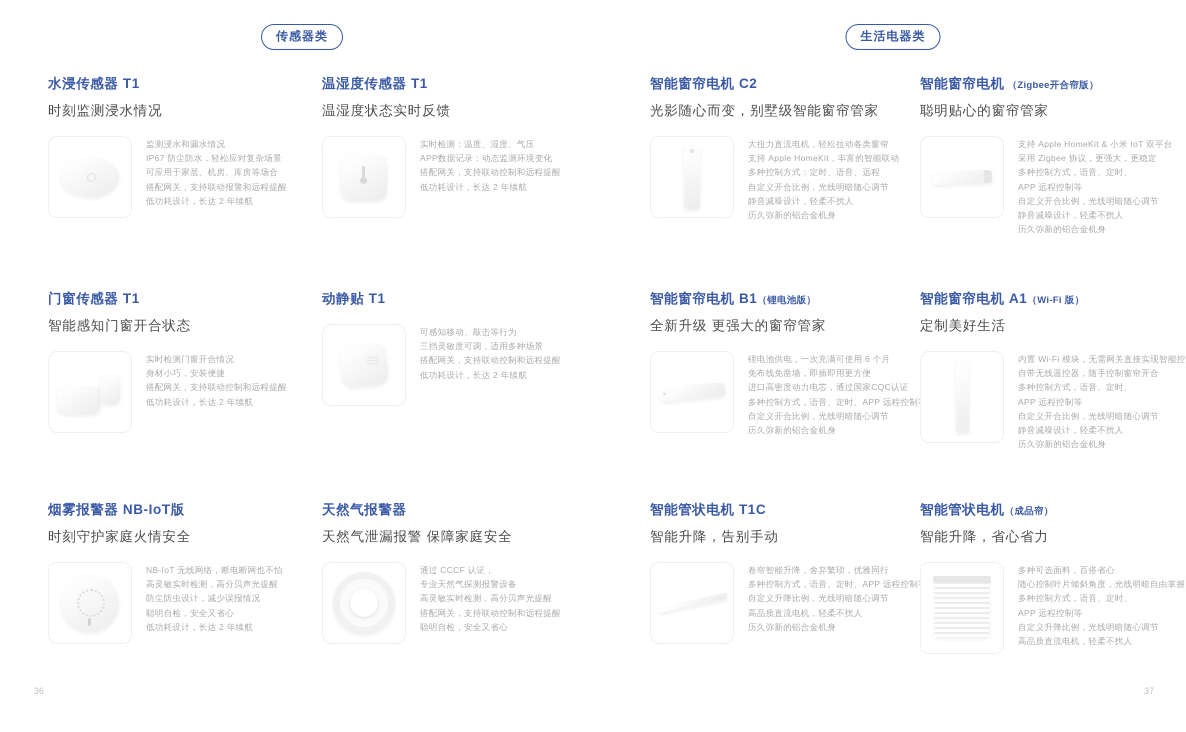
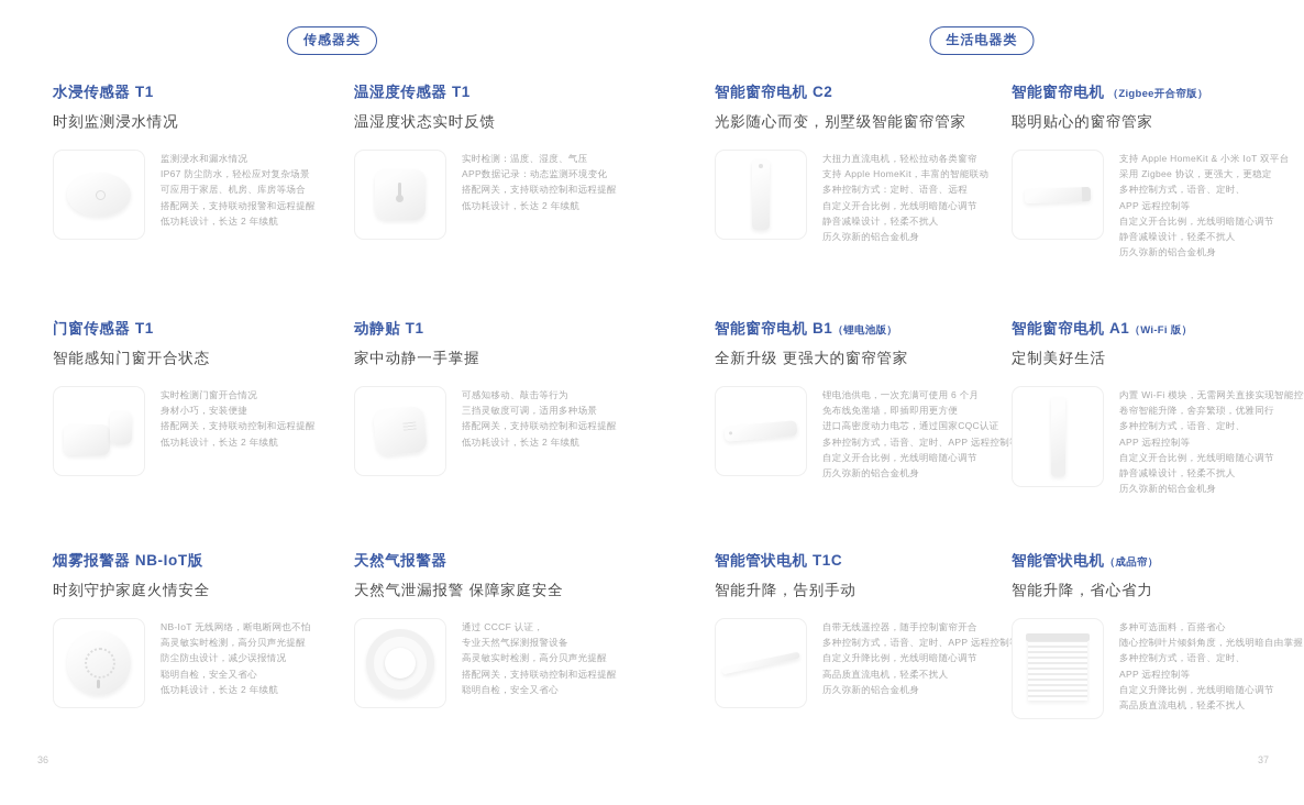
  传感器类
  生活电器类
  水浸传感器 T1
  时刻监测浸水情况
  监测浸水和漏水情况
  IP67 防尘防水，轻松应对复杂场景
  可应用于家居、机房、库房等场合
  搭配网关，支持联动报警和远程提醒
  低功耗设计，长达 2 年续航
  温湿度传感器 T1
  温湿度状态实时反馈
  实时检测：温度、湿度、气压
  APP数据记录：动态监测环境变化
  搭配网关，支持联动控制和远程提醒
  低功耗设计，长达 2 年续航
  门窗传感器 T1
  智能感知门窗开合状态
  实时检测门窗开合情况
  身材小巧，安装便捷
  搭配网关，支持联动控制和远程提醒
  低功耗设计，长达 2 年续航
  动静贴 T1
+ 家中动静一手掌握
  可感知移动、敲击等行为
  三挡灵敏度可调，适用多种场景
  搭配网关，支持联动控制和远程提醒
  低功耗设计，长达 2 年续航
  烟雾报警器 NB-IoT版
  时刻守护家庭火情安全
  NB-IoT 无线网络，断电断网也不怕
  高灵敏实时检测，高分贝声光提醒
  防尘防虫设计，减少误报情况
  聪明自检，安全又省心
  低功耗设计，长达 2 年续航
  天然气报警器
  天然气泄漏报警 保障家庭安全
  通过 CCCF 认证，
  专业天然气探测报警设备
  高灵敏实时检测，高分贝声光提醒
  搭配网关，支持联动控制和远程提醒
  聪明自检，安全又省心
  智能窗帘电机 C2
  光影随心而变，别墅级智能窗帘管家
  大扭力直流电机，轻松拉动各类窗帘
  支持 Apple HomeKit，丰富的智能联动
  多种控制方式：定时、语音、远程
  自定义开合比例，光线明暗随心调节
  静音减噪设计，轻柔不扰人
  历久弥新的铝合金机身
  智能窗帘电机 （Zigbee开合帘版）
  聪明贴心的窗帘管家
  支持 Apple HomeKit & 小米 IoT 双平台
  采用 Zigbee 协议，更强大，更稳定
  多种控制方式，语音、定时、
  APP 远程控制等
  自定义开合比例，光线明暗随心调节
  静音减噪设计，轻柔不扰人
  历久弥新的铝合金机身
  智能窗帘电机 B1（锂电池版）
  全新升级 更强大的窗帘管家
  锂电池供电，一次充满可使用 6 个月
  免布线免凿墙，即插即用更方便
  进口高密度动力电芯，通过国家CQC认证
  多种控制方式，语音、定时、APP 远程控制
  自定义开合比例，光线明暗随心调节
  历久弥新的铝合金机身
  智能窗帘电机 A1（Wi-Fi 版）
  定制美好生活
  内置 Wi-Fi 模块，无需网关直接实现智能控
- 自带无线遥控器，随手控制窗帘开合
+ 卷帘智能升降，舍弃繁琐，优雅同行
  多种控制方式，语音、定时、
  APP 远程控制等
  自定义开合比例，光线明暗随心调节
  静音减噪设计，轻柔不扰人
  历久弥新的铝合金机身
  智能管状电机 T1C
  智能升降，告别手动
- 卷帘智能升降，舍弃繁琐，优雅同行
+ 自带无线遥控器，随手控制窗帘开合
  多种控制方式，语音、定时、APP 远程控制
  自定义升降比例，光线明暗随心调节
  高品质直流电机，轻柔不扰人
  历久弥新的铝合金机身
  智能管状电机（成品帘）
  智能升降，省心省力
  多种可选面料，百搭省心
  随心控制叶片倾斜角度，光线明暗自由掌握
  多种控制方式，语音、定时、
  APP 远程控制等
  自定义升降比例，光线明暗随心调节
  高品质直流电机，轻柔不扰人
  36
  37
